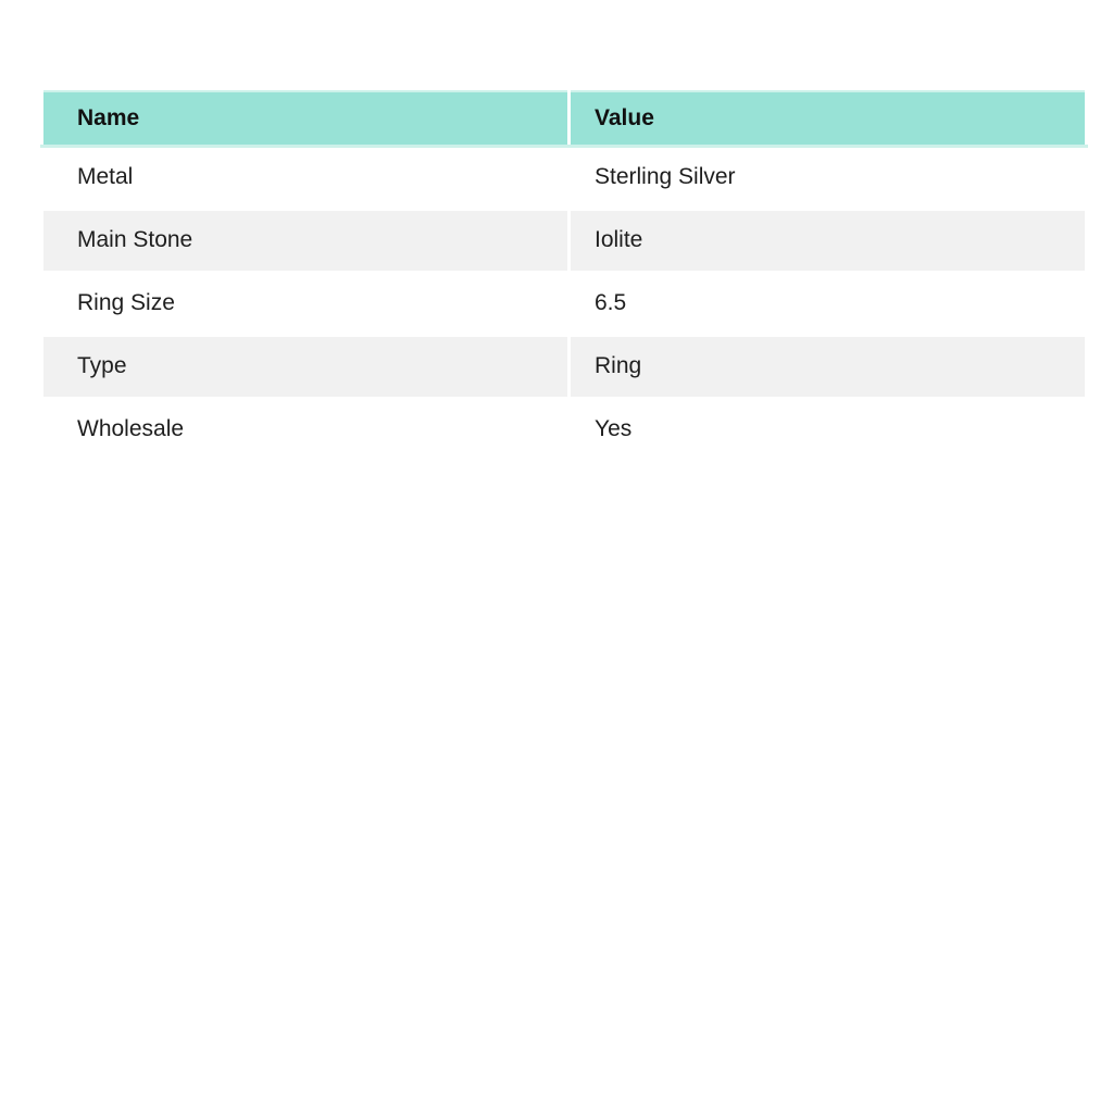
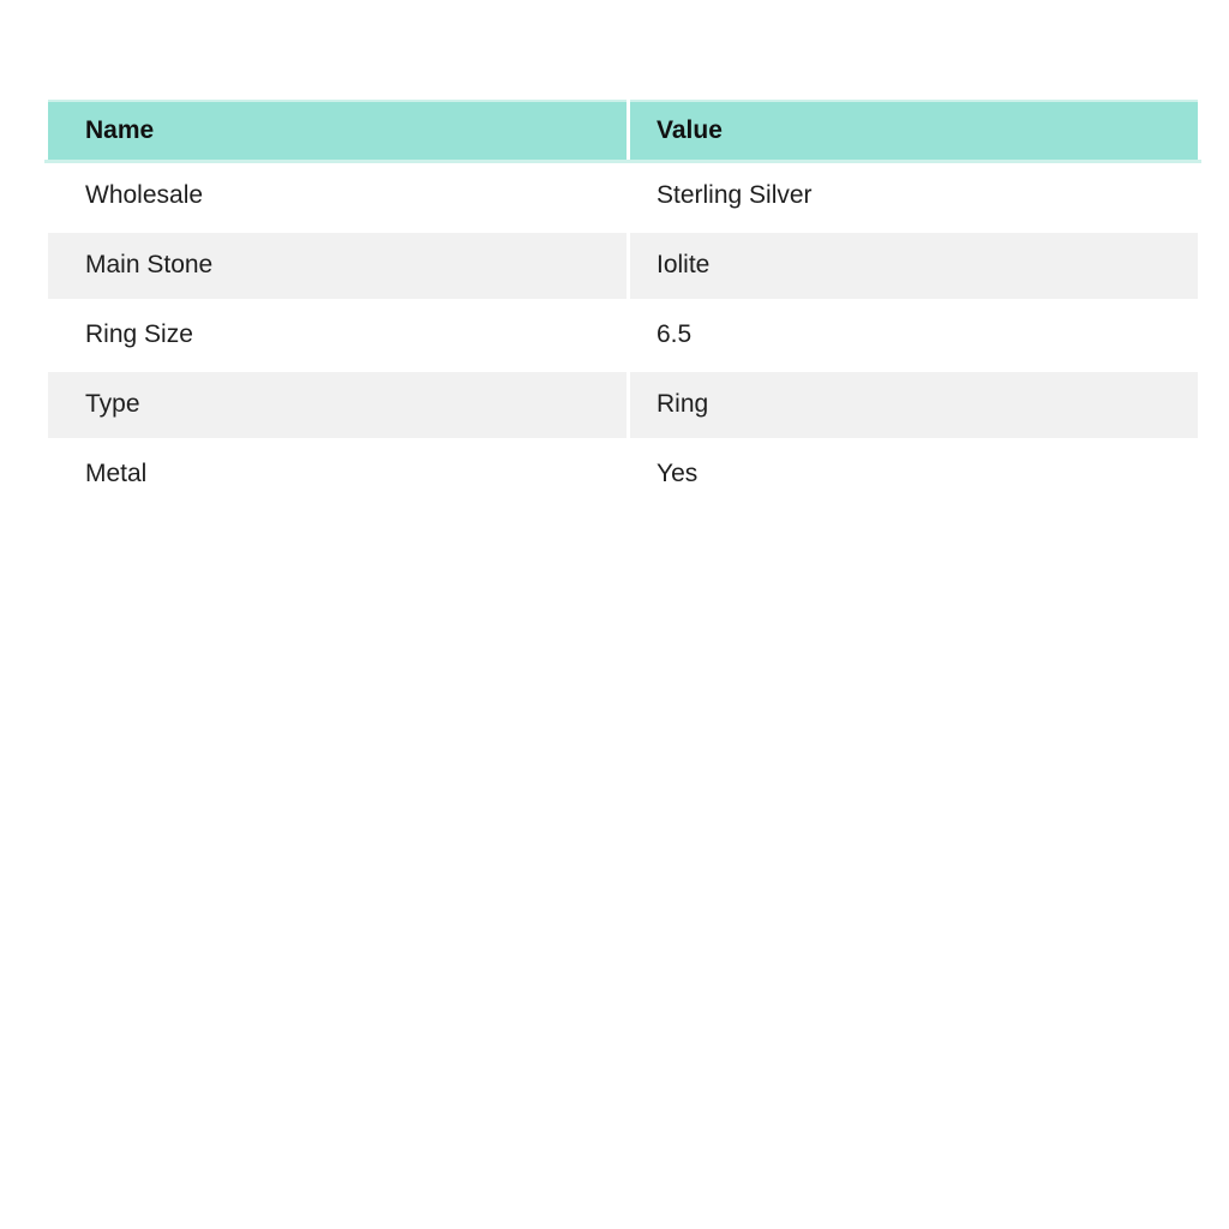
  Name	Value
- Metal	Sterling Silver
+ Wholesale	Sterling Silver
  Main Stone	Iolite
  Ring Size	6.5
  Type	Ring
- Wholesale	Yes
+ Metal	Yes
